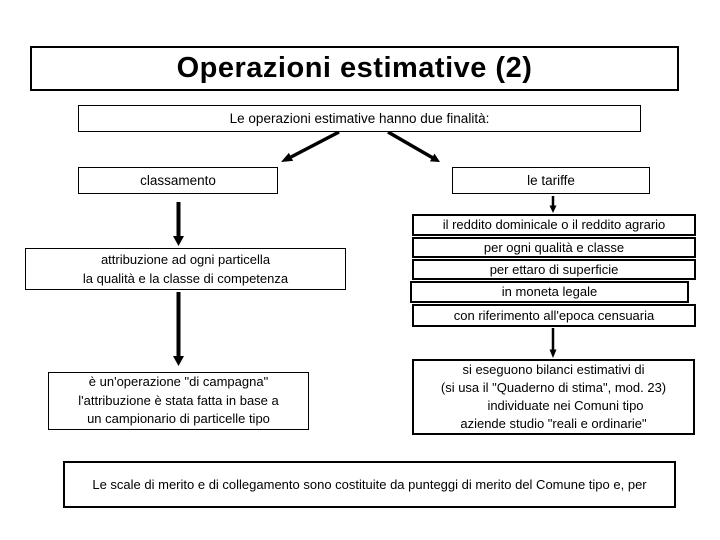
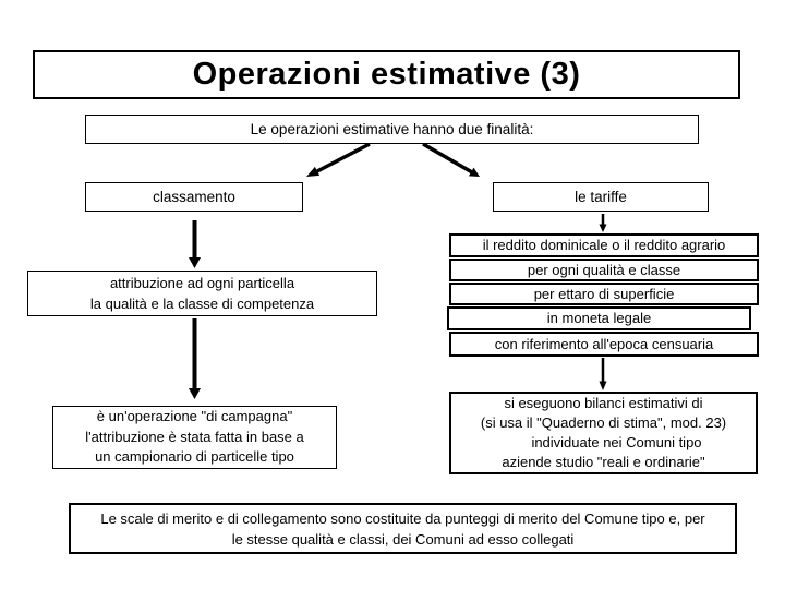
- Operazioni estimative (2)
+ Operazioni estimative (3)
  Le operazioni estimative hanno due finalità:
  classamento
  le tariffe
  il reddito dominicale o il reddito agrario
  per ogni qualità e classe
  per ettaro di superficie
  in moneta legale
  con riferimento all'epoca censuaria
  attribuzione ad ogni particella
  la qualità e la classe di competenza
  è un'operazione "di campagna"
  l'attribuzione è stata fatta in base a
  un campionario di particelle tipo
  si eseguono bilanci estimativi di
  (si usa il "Quaderno di stima", mod. 23)
  individuate nei Comuni tipo
  aziende studio "reali e ordinarie"
  Le scale di merito e di collegamento sono costituite da punteggi di merito del Comune tipo e, per
+ le stesse qualità e classi, dei Comuni ad esso collegati
